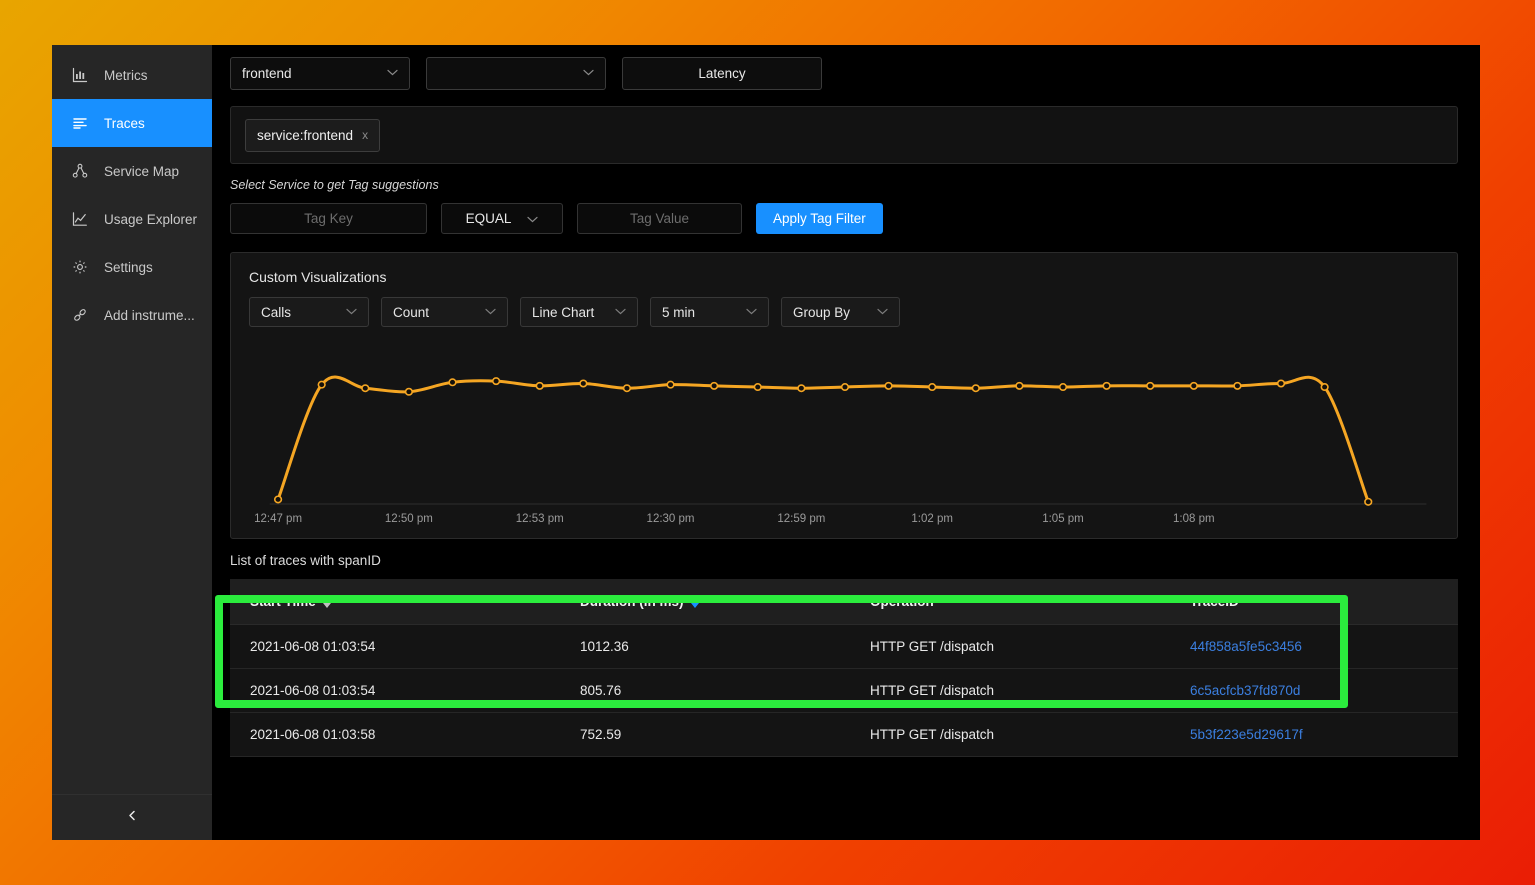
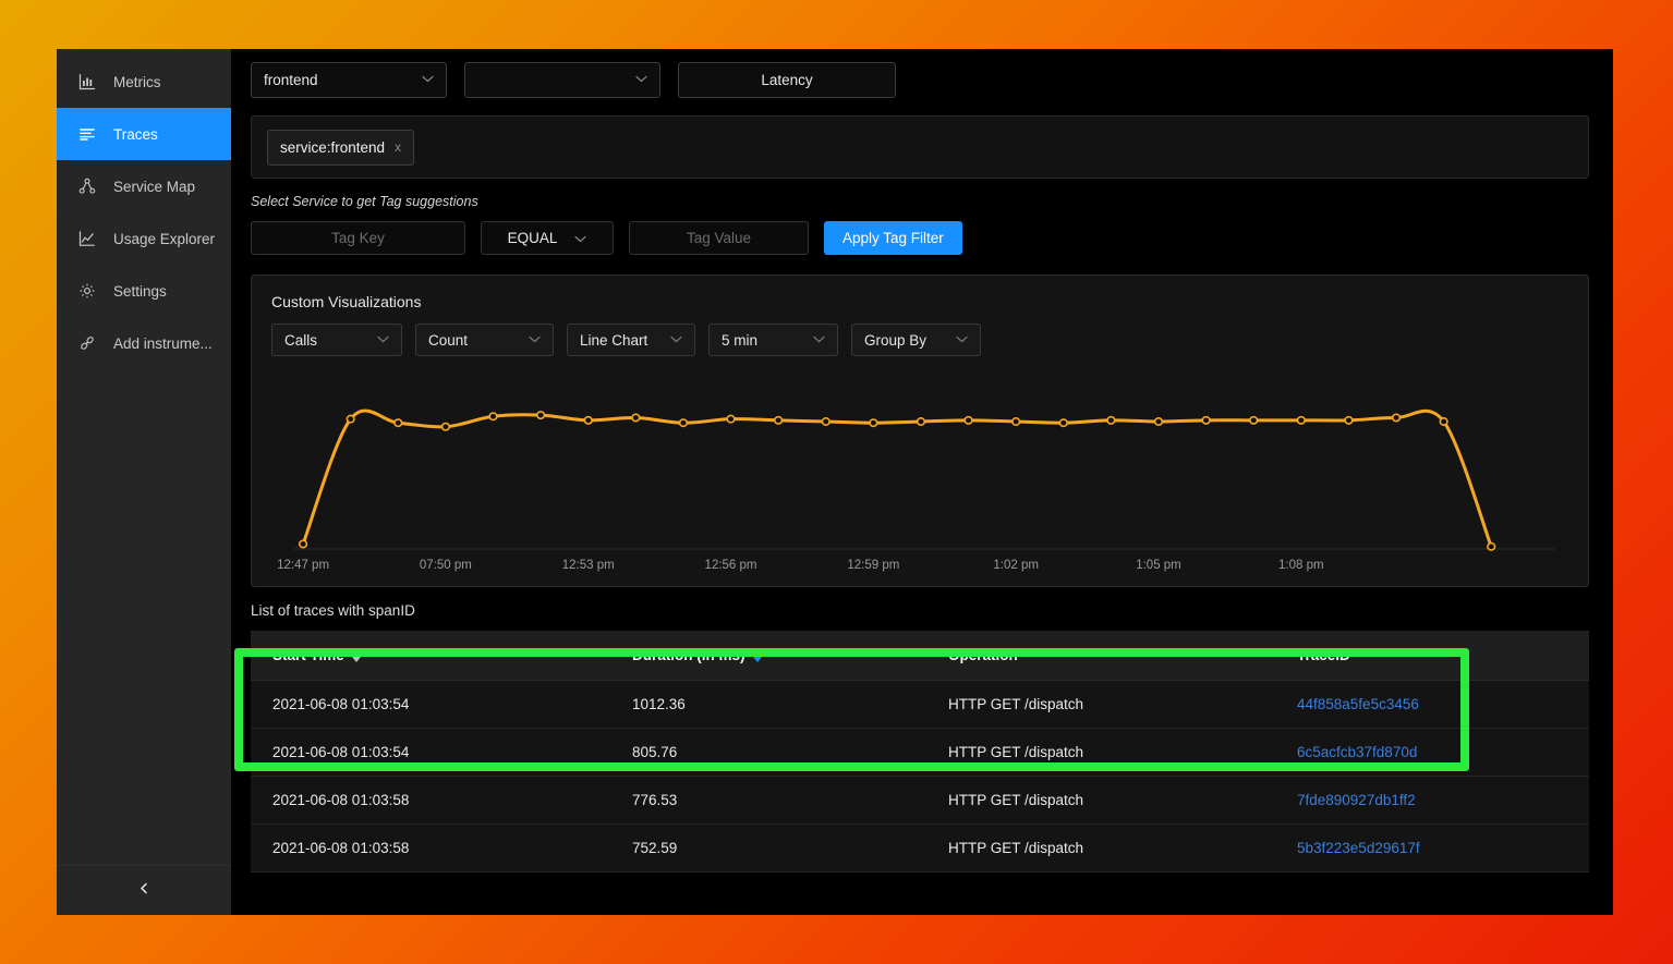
  Metrics
  Traces
  Service Map
  Usage Explorer
  Settings
  Add instrume...
  frontend
  Latency
  service:frontend
  x
  Select Service to get Tag suggestions
  Tag Key
  EQUAL
  Tag Value
  Apply Tag Filter
  Custom Visualizations
  Calls
  Count
  Line Chart
  5 min
  Group By
  12:47 pm
- 12:50 pm
+ 07:50 pm
  12:53 pm
- 12:30 pm
+ 12:56 pm
  12:59 pm
  1:02 pm
  1:05 pm
  1:08 pm
  List of traces with spanID
  Start Time	Duration (in ms)	Operation	TraceID
  2021-06-08 01:03:54	1012.36	HTTP GET /dispatch	44f858a5fe5c3456
  2021-06-08 01:03:54	805.76	HTTP GET /dispatch	6c5acfcb37fd870d
+ 2021-06-08 01:03:58	776.53	HTTP GET /dispatch	7fde890927db1ff2
  2021-06-08 01:03:58	752.59	HTTP GET /dispatch	5b3f223e5d29617f
